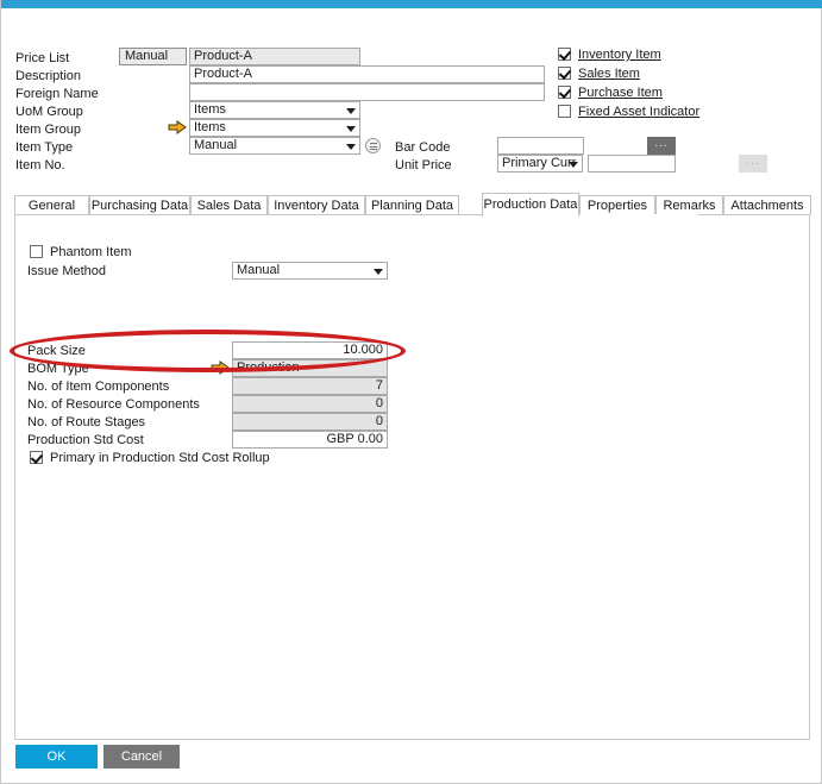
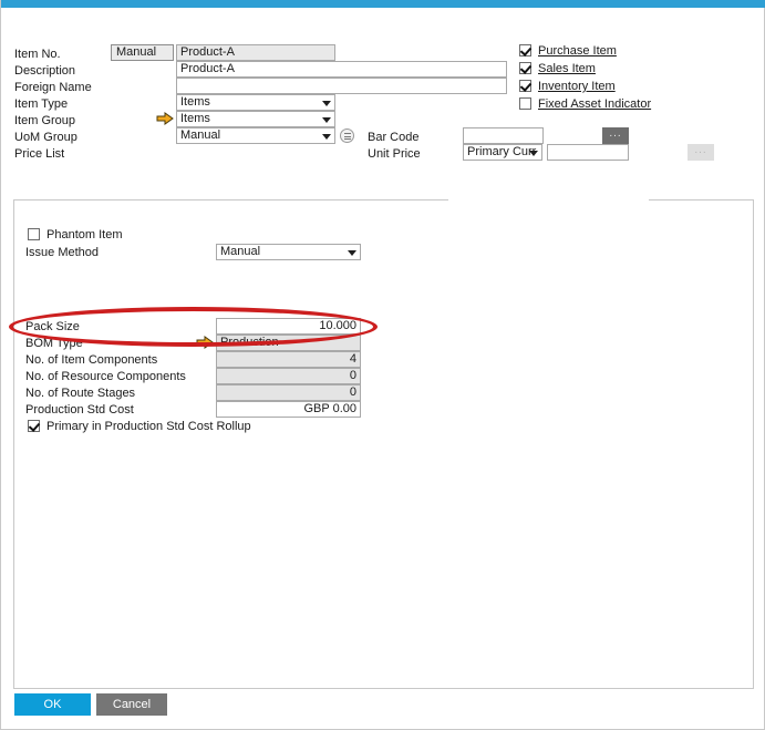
- Price List
+ Item No.
  Description
  Foreign Name
- UoM Group
+ Item Type
  Item Group
- Item Type
+ UoM Group
- Item No.
+ Price List
  Manual
  Product-A
  Product-A
  Items
  Items
  Manual
  Bar Code
  Unit Price
  ...
  Primary Curr
  ...
- Inventory Item
+ Purchase Item
  Sales Item
- Purchase Item
+ Inventory Item
  Fixed Asset Indicator
- General
- Purchasing Data
- Sales Data
- Inventory Data
- Planning Data
- Production Data
- Properties
- Remarks
- Attachments
  Phantom Item
  Issue Method
  Manual
  Pack Size
  10.000
  BOM Type
  Production
  No. of Item Components
- 7
+ 4
  No. of Resource Components
  0
  No. of Route Stages
  0
  Production Std Cost
  GBP 0.00
  Primary in Production Std Cost Rollup
  OK
  Cancel
